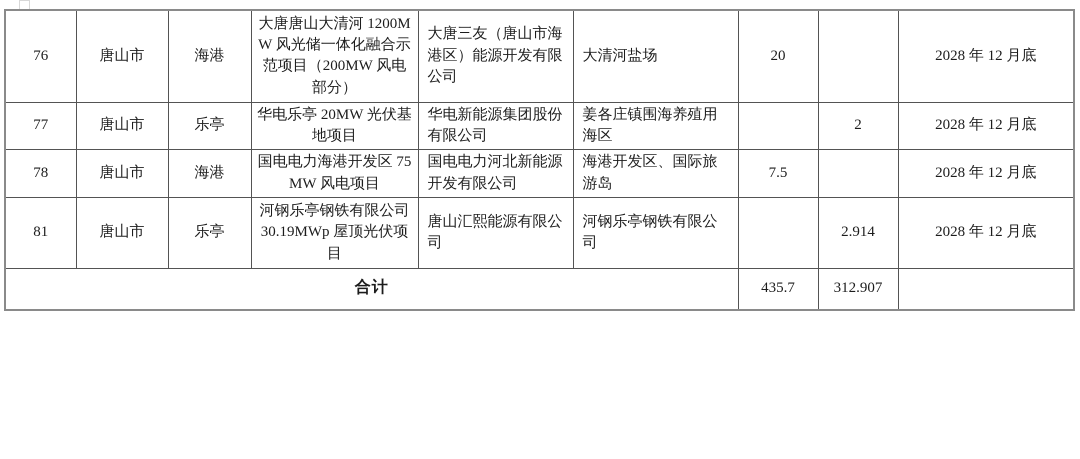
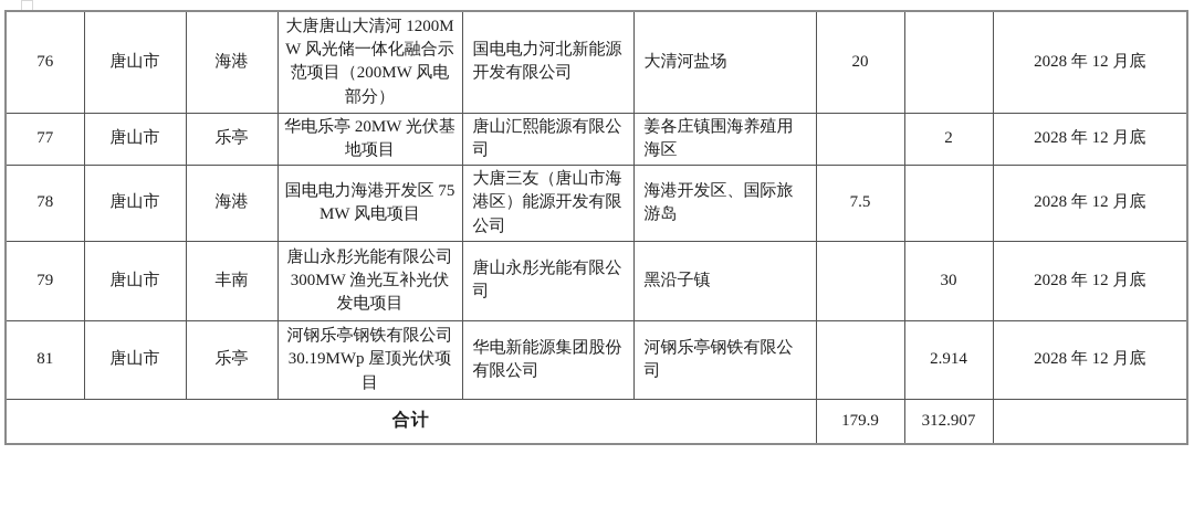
- 76	唐山市	海港	大唐唐山大清河 1200MW 风光储一体化融合示范项目（200MW 风电部分）	大唐三友（唐山市海港区）能源开发有限公司	大清河盐场	20		2028 年 12 月底
+ 76	唐山市	海港	大唐唐山大清河 1200MW 风光储一体化融合示范项目（200MW 风电部分）	国电电力河北新能源开发有限公司	大清河盐场	20		2028 年 12 月底
- 77	唐山市	乐亭	华电乐亭 20MW 光伏基地项目	华电新能源集团股份有限公司	姜各庄镇围海养殖用海区		2	2028 年 12 月底
+ 77	唐山市	乐亭	华电乐亭 20MW 光伏基地项目	唐山汇熙能源有限公司	姜各庄镇围海养殖用海区		2	2028 年 12 月底
- 78	唐山市	海港	国电电力海港开发区 75MW 风电项目	国电电力河北新能源开发有限公司	海港开发区、国际旅游岛	7.5		2028 年 12 月底
+ 78	唐山市	海港	国电电力海港开发区 75MW 风电项目	大唐三友（唐山市海港区）能源开发有限公司	海港开发区、国际旅游岛	7.5		2028 年 12 月底
+ 79	唐山市	丰南	唐山永彤光能有限公司 300MW 渔光互补光伏发电项目	唐山永彤光能有限公司	黑沿子镇		30	2028 年 12 月底
- 81	唐山市	乐亭	河钢乐亭钢铁有限公司 30.19MWp 屋顶光伏项目	唐山汇熙能源有限公司	河钢乐亭钢铁有限公司		2.914	2028 年 12 月底
+ 81	唐山市	乐亭	河钢乐亭钢铁有限公司 30.19MWp 屋顶光伏项目	华电新能源集团股份有限公司	河钢乐亭钢铁有限公司		2.914	2028 年 12 月底
- 合计	435.7	312.907
+ 合计	179.9	312.907
